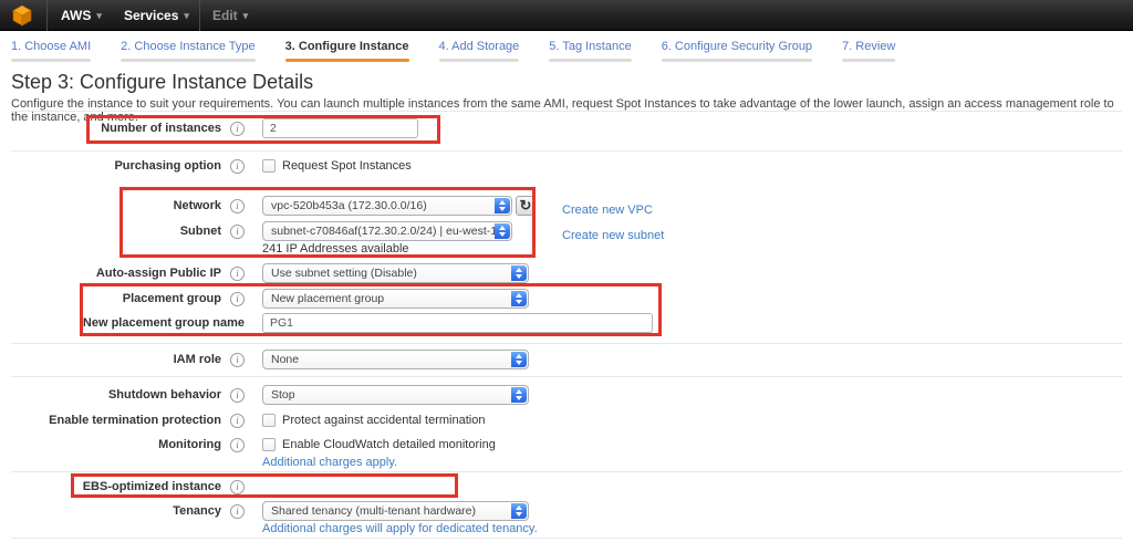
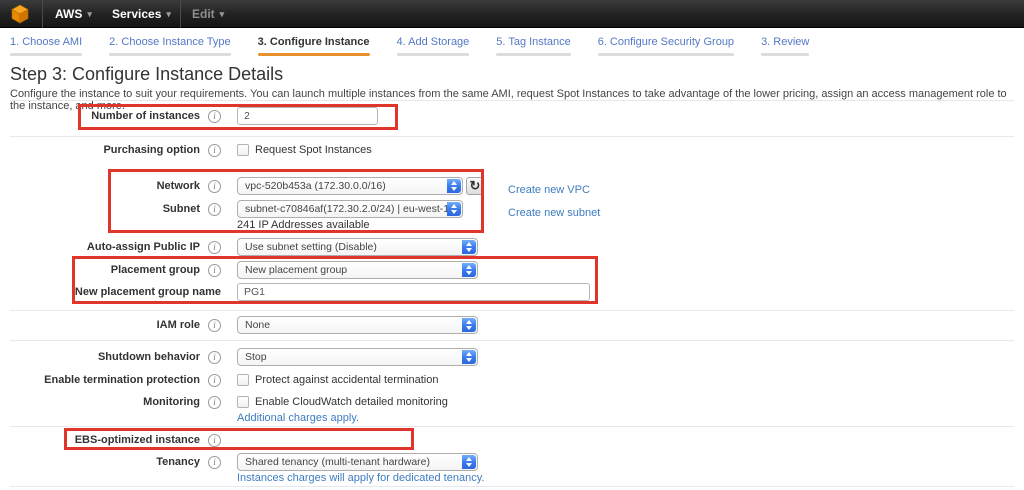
  AWS
  ▾
  Services
  ▾
  Edit
  ▾
  1. Choose AMI
  2. Choose Instance Type
  3. Configure Instance
  4. Add Storage
  5. Tag Instance
  6. Configure Security Group
- 7. Review
+ 3. Review
  Step 3: Configure Instance Details
- Configure the instance to suit your requirements. You can launch multiple instances from the same AMI, request Spot Instances to take advantage of the lower launch, assign an access management role to the instance, and more.
+ Configure the instance to suit your requirements. You can launch multiple instances from the same AMI, request Spot Instances to take advantage of the lower pricing, assign an access management role to the instance, and more.
  Number of instances
  i
  2
  Purchasing option
  i
  Request Spot Instances
  Network
  i
  vpc-520b453a (172.30.0.0/16)
  ↻
  Create new VPC
  Subnet
  i
  subnet-c70846af(172.30.2.0/24) | eu-west-
  Create new subnet
  241 IP Addresses available
  Auto-assign Public IP
  i
  Use subnet setting (Disable)
  Placement group
  i
  New placement group
  New placement group name
  PG1
  IAM role
  i
  None
  Shutdown behavior
  i
  Stop
  Enable termination protection
  i
  Protect against accidental termination
  Monitoring
  i
  Enable CloudWatch detailed monitoring
  Additional charges apply.
  EBS-optimized instance
  i
  Tenancy
  i
  Shared tenancy (multi-tenant hardware)
- Additional charges will apply for dedicated tenancy.
+ Instances charges will apply for dedicated tenancy.
